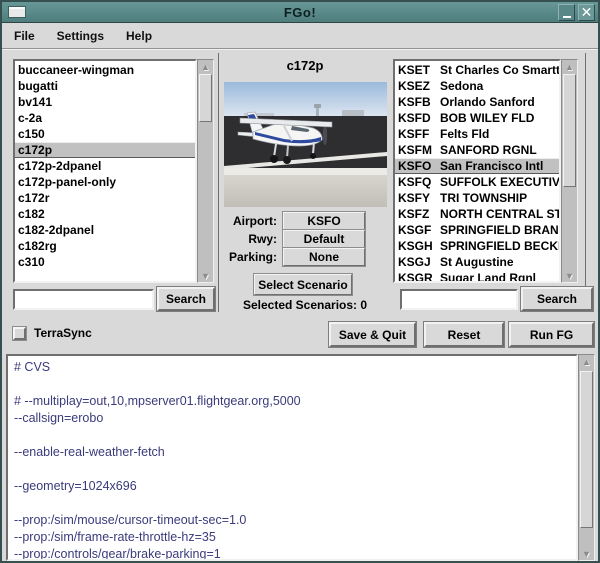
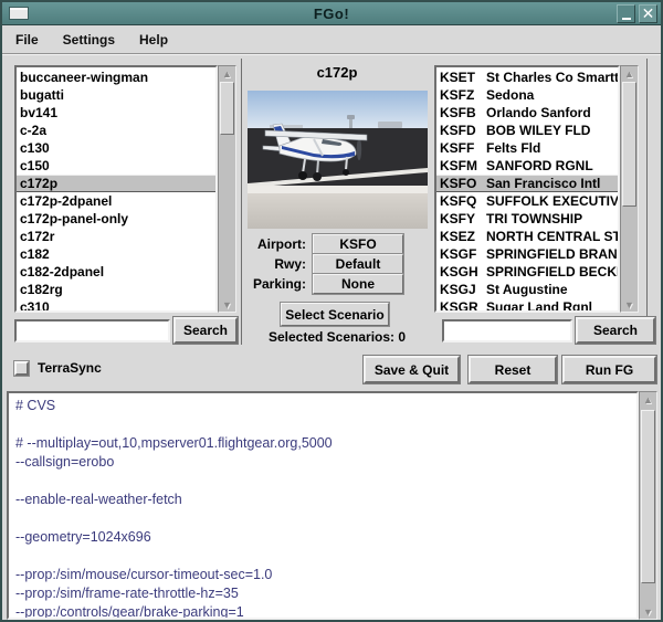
  FGo!
  ✕
  File
  Settings
  Help
  buccaneer-wingman
  bugatti
  bv141
  c-2a
+ c130
  c150
  c172p
  c172p-2dpanel
  c172p-panel-only
  c172r
  c182
  c182-2dpanel
  c182rg
  c310
  ▲
  ▼
  Search
  c172p
  Airport:
  KSFO
  Rwy:
  Default
  Parking:
  None
  Select Scenario
  Selected Scenarios: 0
  KSET St Charles Co Smartt
- KSEZ Sedona
+ KSFZ Sedona
  KSFB Orlando Sanford
  KSFD BOB WILEY FLD
  KSFF Felts Fld
  KSFM SANFORD RGNL
  KSFO San Francisco Intl
  KSFQ SUFFOLK EXECUTIV
  KSFY TRI TOWNSHIP
- KSFZ NORTH CENTRAL ST
+ KSEZ NORTH CENTRAL ST
  KSGF SPRINGFIELD BRAN
  KSGH SPRINGFIELD BECK
  KSGJ St Augustine
  KSGR Sugar Land Rgnl
  ▲
  ▼
  Search
  TerraSync
  Save & Quit
  Reset
  Run FG
  # CVS
  # --multiplay=out,10,mpserver01.flightgear.org,5000
  --callsign=erobo
  --enable-real-weather-fetch
  --geometry=1024x696
  --prop:/sim/mouse/cursor-timeout-sec=1.0
  --prop:/sim/frame-rate-throttle-hz=35
  --prop:/controls/gear/brake-parking=1
  ▲
  ▼
